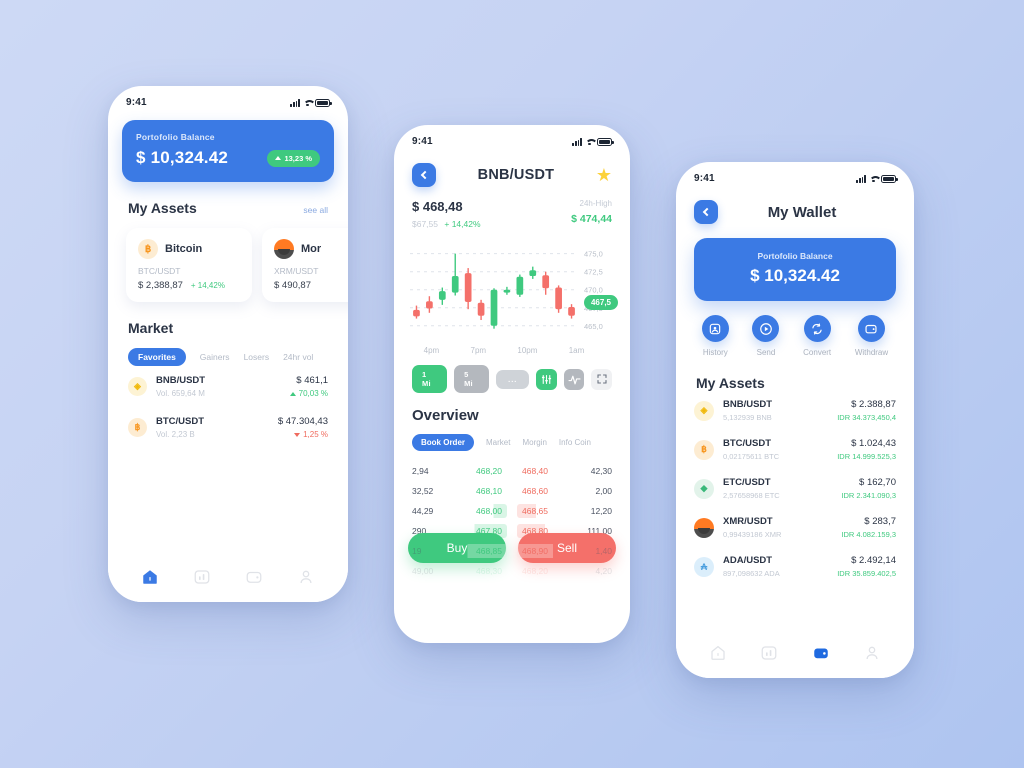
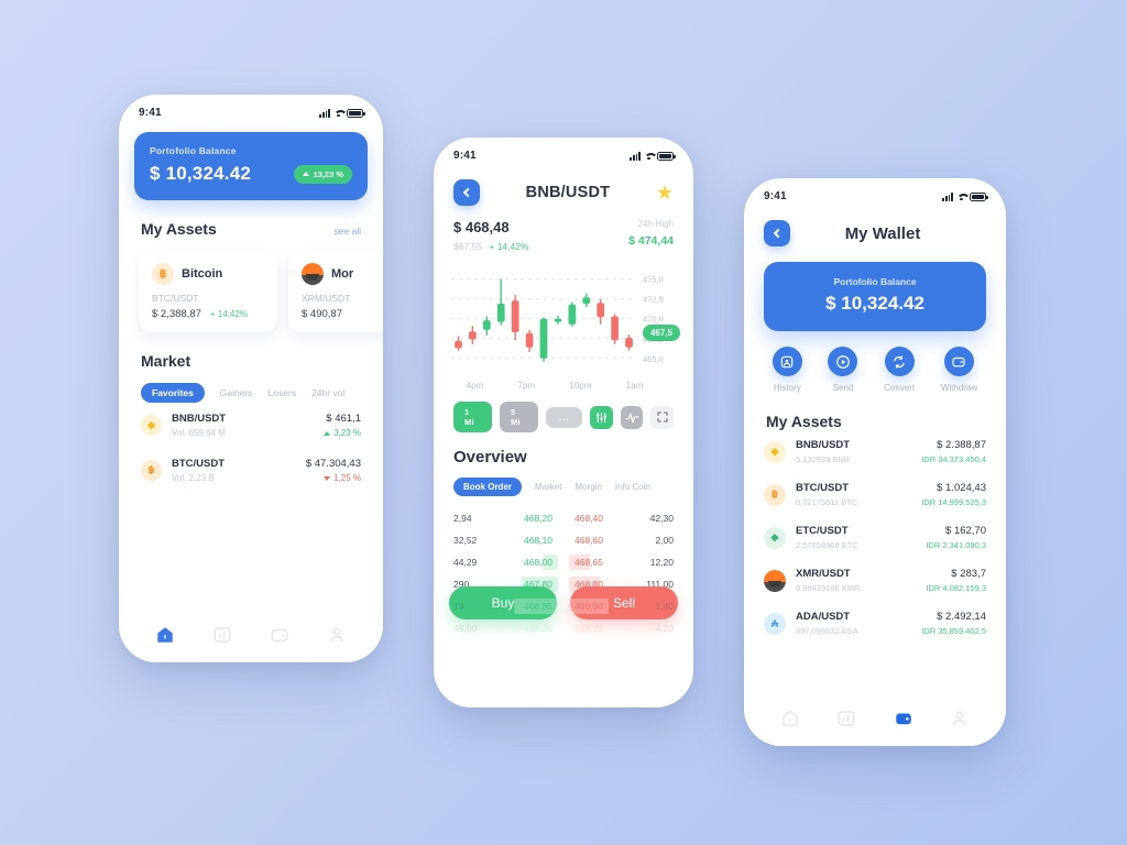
  9:41
  Portofolio Balance
  $ 10,324.42
  13,23 %
  My Assets
  see all
  ฿
  Bitcoin
  BTC/USDT
  $ 2,388,87
  + 14,42%
  Mor
  XRM/USDT
  $ 490,87
  Market
  Favorites
  Gainers
  Losers
  24hr vol
  ◈
  BNB/USDT
  Vol. 659,64 M
  $ 461,1
- 70,03 %
+ 3,23 %
  ฿
  BTC/USDT
  Vol. 2,23 B
  $ 47.304,43
  1,25 %
  9:41
  BNB/USDT
  ★
  $ 468,48
  $67,55 + 14,42%
  24h-High
  $ 474,44
  465,0
  470,0
  472,5
  475,0
  467,5
  4pm
  7pm
  10pm
  1am
  1 Mi
  5 Mi
  ...
  Overview
  Book Order
  Market
  Morgin
  Info Coin
  Buy
  Sell
  2,94
  468,20
  468,40
  42,30
  32,52
  468,10
  468,60
  2,00
  44,29
  468,00
  468,65
  12,20
  290
  467,80
  468,80
  111,00
  19
  468,85
  468,90
  1,40
  49,00
  468,30
  468,20
  4,20
  9:41
  My Wallet
  Portofolio Balance
  $ 10,324.42
  History
  Send
  Convert
  Withdraw
  My Assets
  ◈
  BNB/USDT
  5,132939 BNB
  $ 2.388,87
  IDR 34.373,450,4
  ฿
  BTC/USDT
  0,02175611 BTC
  $ 1.024,43
  IDR 14.999.525,3
  ◆
  ETC/USDT
  2,57658968 ETC
  $ 162,70
  IDR 2.341.090,3
  XMR/USDT
  0,99439186 XMR
  $ 283,7
  IDR 4.082.159,3
  ₳
  ADA/USDT
  897,098632 ADA
  $ 2.492,14
  IDR 35.859.402,5
